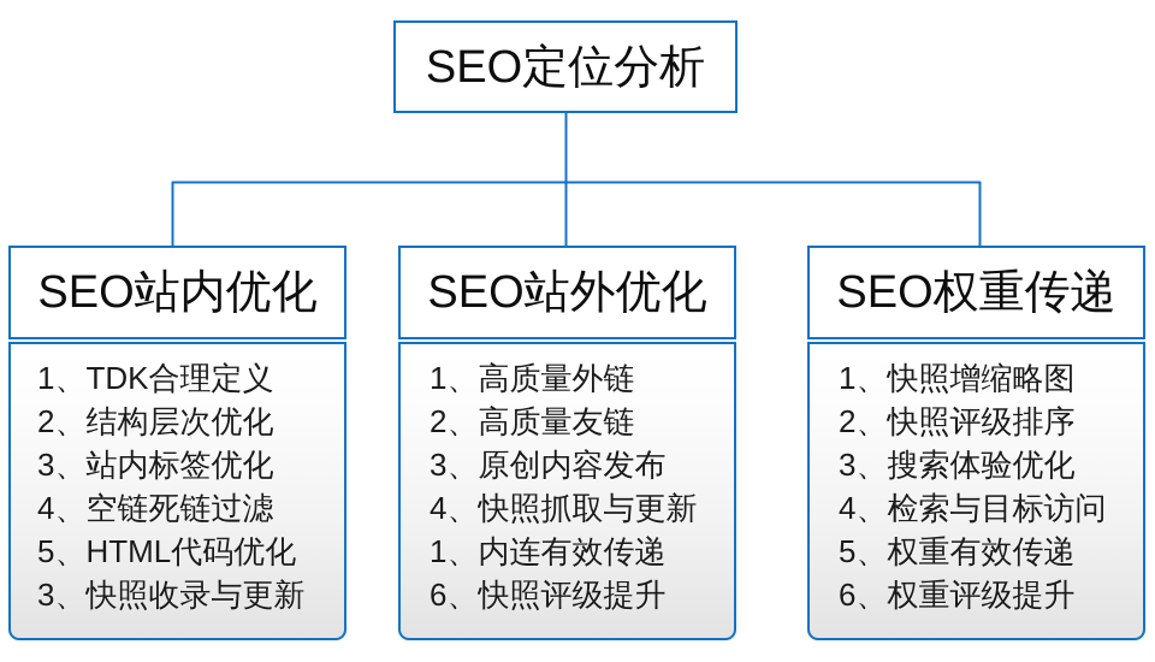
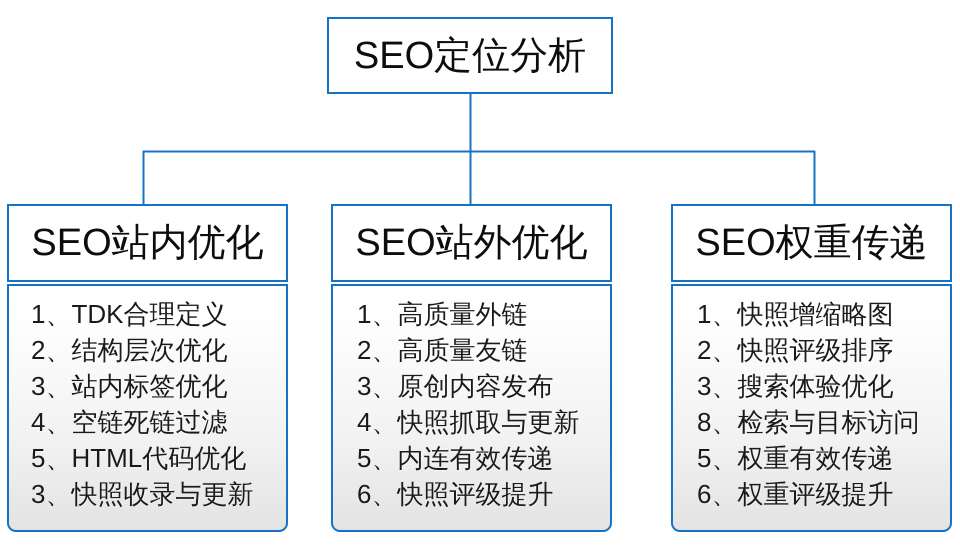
  SEO定位分析
  SEO站内优化
  1、TDK合理定义
  2、结构层次优化
  3、站内标签优化
  4、空链死链过滤
  5、HTML代码优化
  3、快照收录与更新
  SEO站外优化
  1、高质量外链
  2、高质量友链
  3、原创内容发布
  4、快照抓取与更新
- 1、内连有效传递
+ 5、内连有效传递
  6、快照评级提升
  SEO权重传递
  1、快照增缩略图
  2、快照评级排序
  3、搜索体验优化
- 4、检索与目标访问
+ 8、检索与目标访问
  5、权重有效传递
  6、权重评级提升
